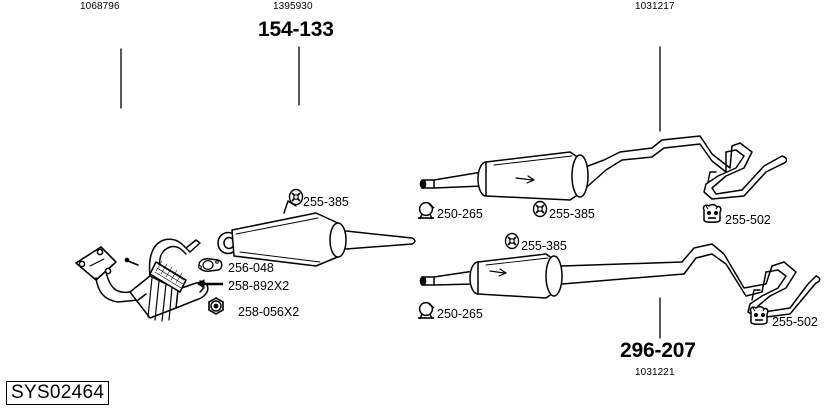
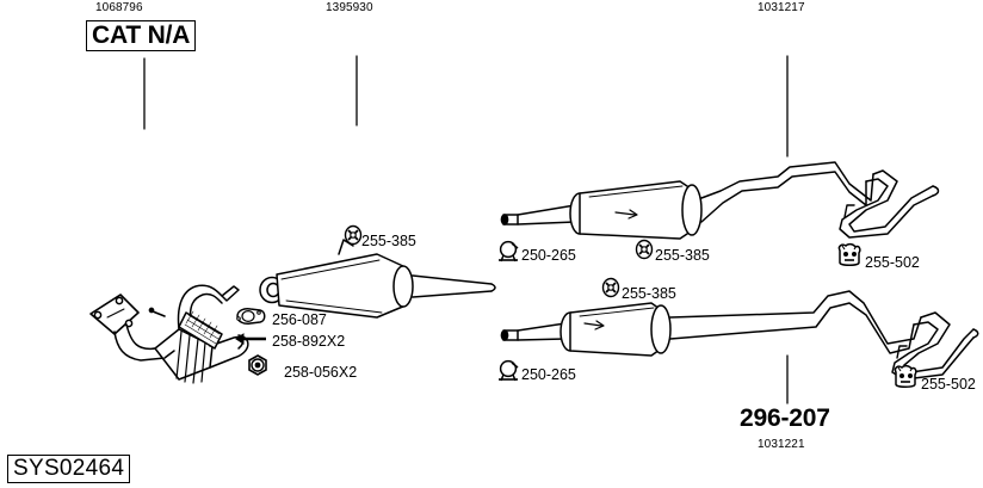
  1068796
+ CAT N/A
  1395930
- 154-133
  1031217
  296-207
  1031221
  255-385
- 256-048
+ 256-087
  258-892X2
  258-056X2
  250-265
  255-385
  255-502
  255-385
  250-265
  255-502
  SYS02464
